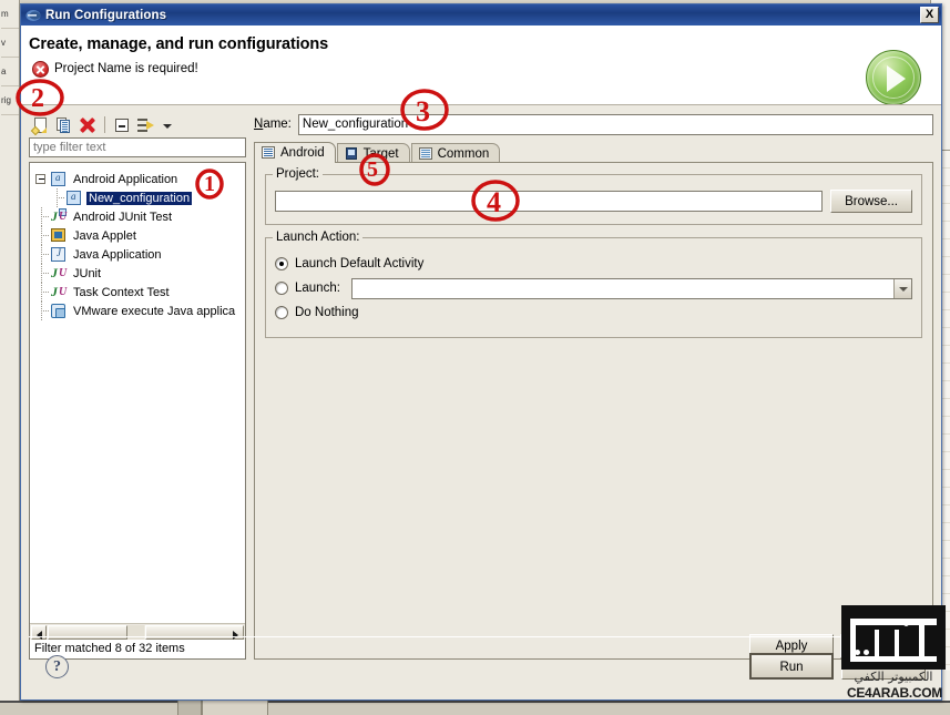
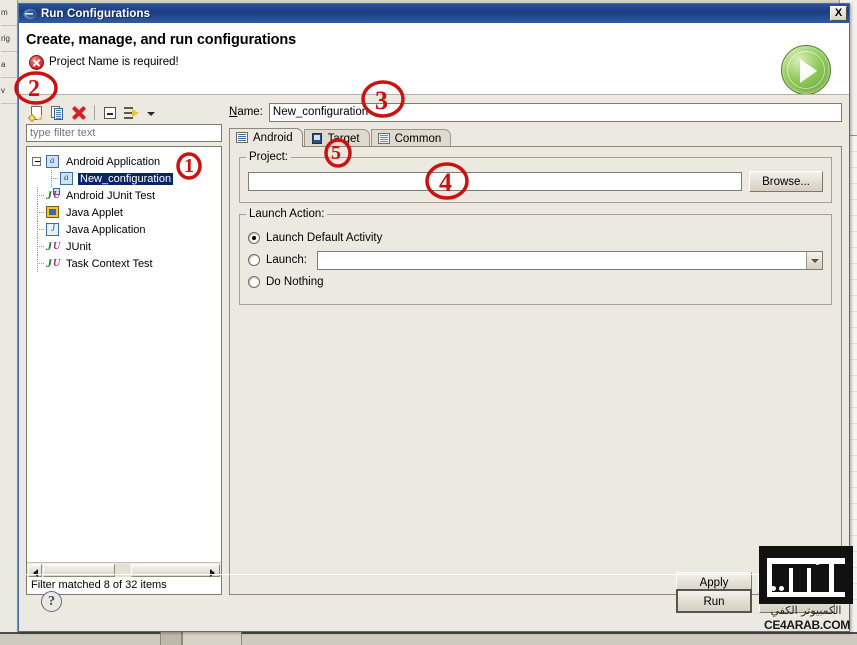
  m
- v
+ rig
  a
- rig
+ v
  Run Configurations
  X
  Create, manage, and run configurations
  Project Name is required!
  type filter text
  Android Application
  New_configuration
  J
  U
  Android JUnit Test
  Java Applet
  Java Application
  J
  U
  JUnit
  J
  U
  Task Context Test
- VMware execute Java applica
  Filter matched 8 of 32 items
  Name:
  New_configuration
  Android
  Trget
  Common
  Project:
  Browse...
  Launch Action:
  Launch Default Activity
  Launch:
  Do Nothing
  Apply
  ?
  Run
  2
  1
  3
  4
  5
  الكمبيوتر الكفي
  CE4ARAB.COM
